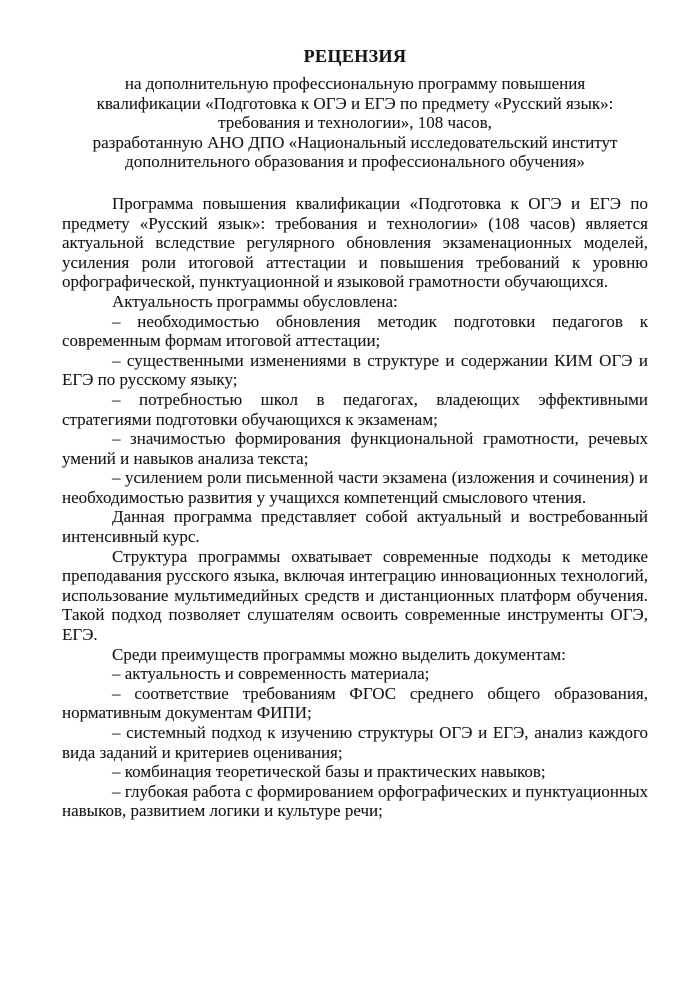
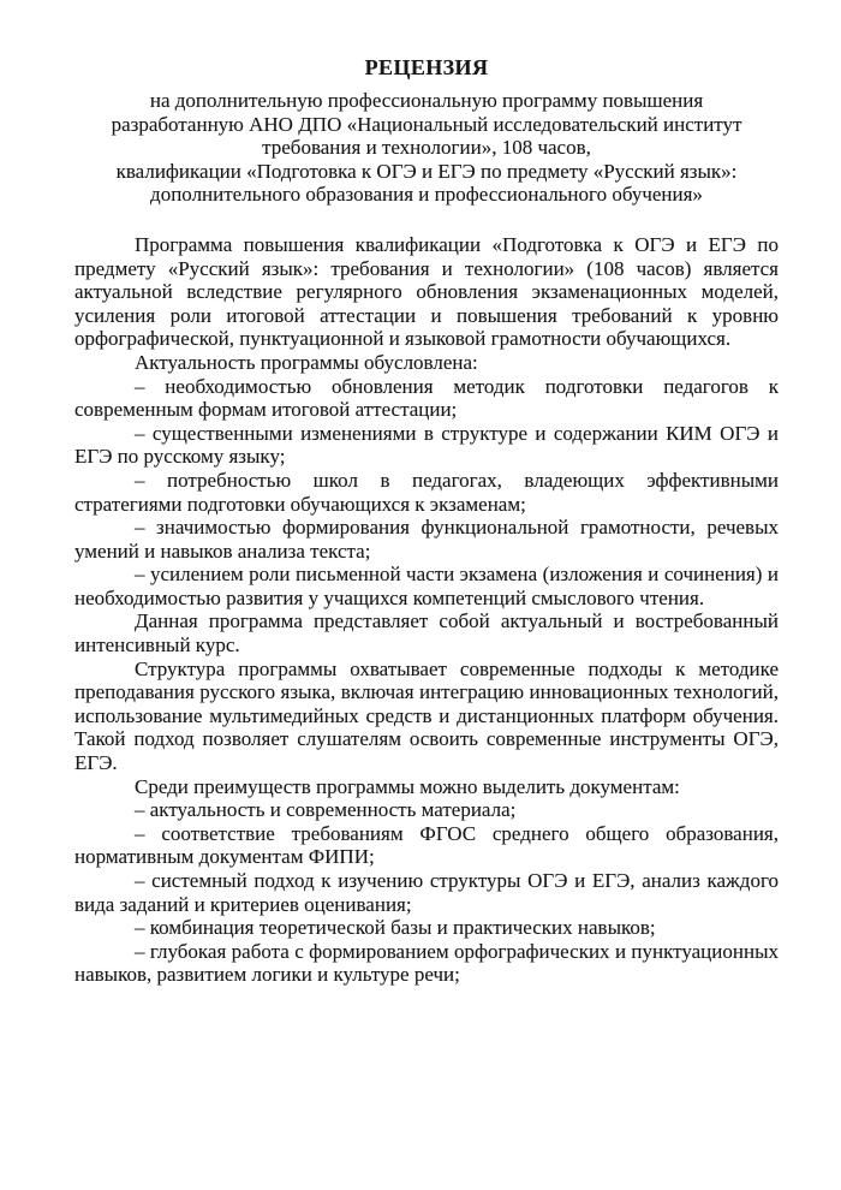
  РЕЦЕНЗИЯ
  на дополнительную профессиональную программу повышения
- квалификации «Подготовка к ОГЭ и ЕГЭ по предмету «Русский язык»:
+ разработанную АНО ДПО «Национальный исследовательский институт
  требования и технологии», 108 часов,
- разработанную АНО ДПО «Национальный исследовательский институт
+ квалификации «Подготовка к ОГЭ и ЕГЭ по предмету «Русский язык»:
  дополнительного образования и профессионального обучения»
  Программа повышения квалификации «Подготовка к ОГЭ и ЕГЭ по предмету «Русский язык»: требования и технологии» (108 часов) является актуальной вследствие регулярного обновления экзаменационных моделей, усиления роли итоговой аттестации и повышения требований к уровню орфографической, пунктуационной и языковой грамотности обучающихся.
  Актуальность программы обусловлена:
  – необходимостью обновления методик подготовки педагогов к современным формам итоговой аттестации;
  – существенными изменениями в структуре и содержании КИМ ОГЭ и ЕГЭ по русскому языку;
  – потребностью школ в педагогах, владеющих эффективными стратегиями подготовки обучающихся к экзаменам;
  – значимостью формирования функциональной грамотности, речевых умений и навыков анализа текста;
  – усилением роли письменной части экзамена (изложения и сочинения) и необходимостью развития у учащихся компетенций смыслового чтения.
  Данная программа представляет собой актуальный и востребованный интенсивный курс.
  Структура программы охватывает современные подходы к методике преподавания русского языка, включая интеграцию инновационных технологий, использование мультимедийных средств и дистанционных платформ обучения. Такой подход позволяет слушателям освоить современные инструменты ОГЭ, ЕГЭ.
  Среди преимуществ программы можно выделить документам:
  – актуальность и современность материала;
  – соответствие требованиям ФГОС среднего общего образования, нормативным документам ФИПИ;
  – системный подход к изучению структуры ОГЭ и ЕГЭ, анализ каждого вида заданий и критериев оценивания;
  – комбинация теоретической базы и практических навыков;
  – глубокая работа с формированием орфографических и пунктуационных навыков, развитием логики и культуре речи;
